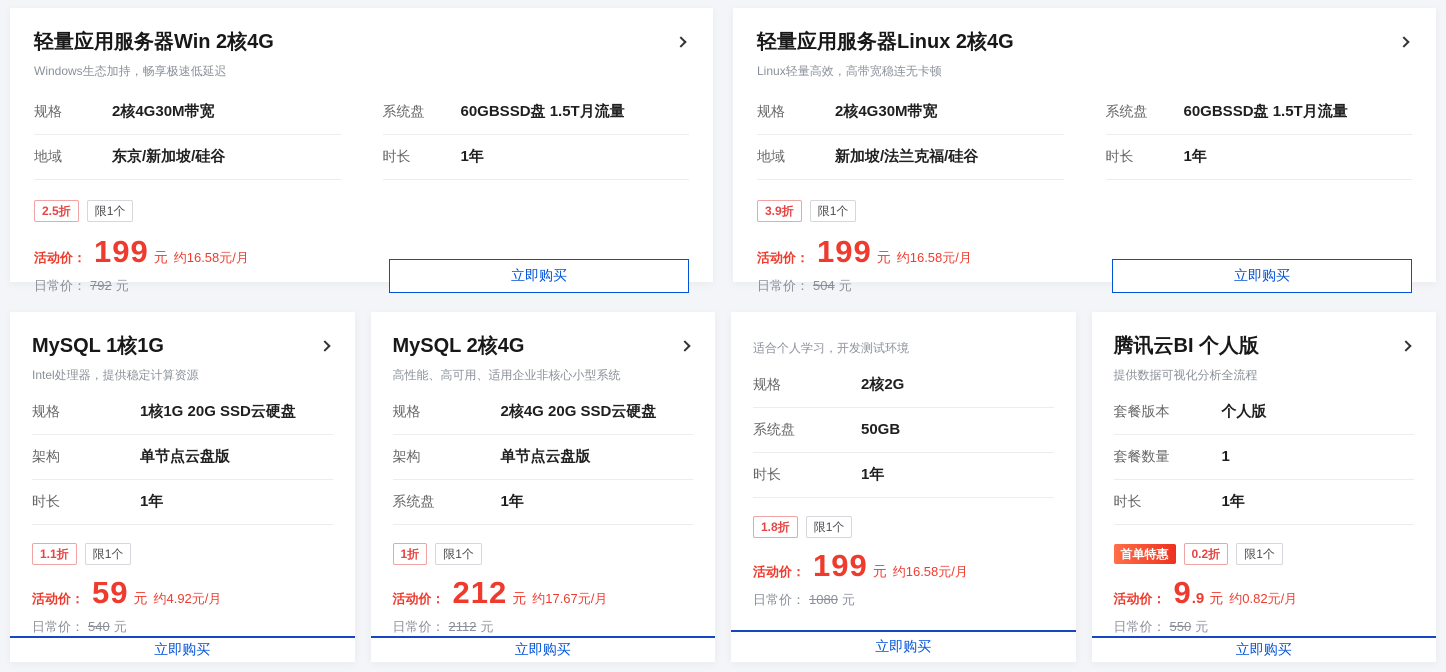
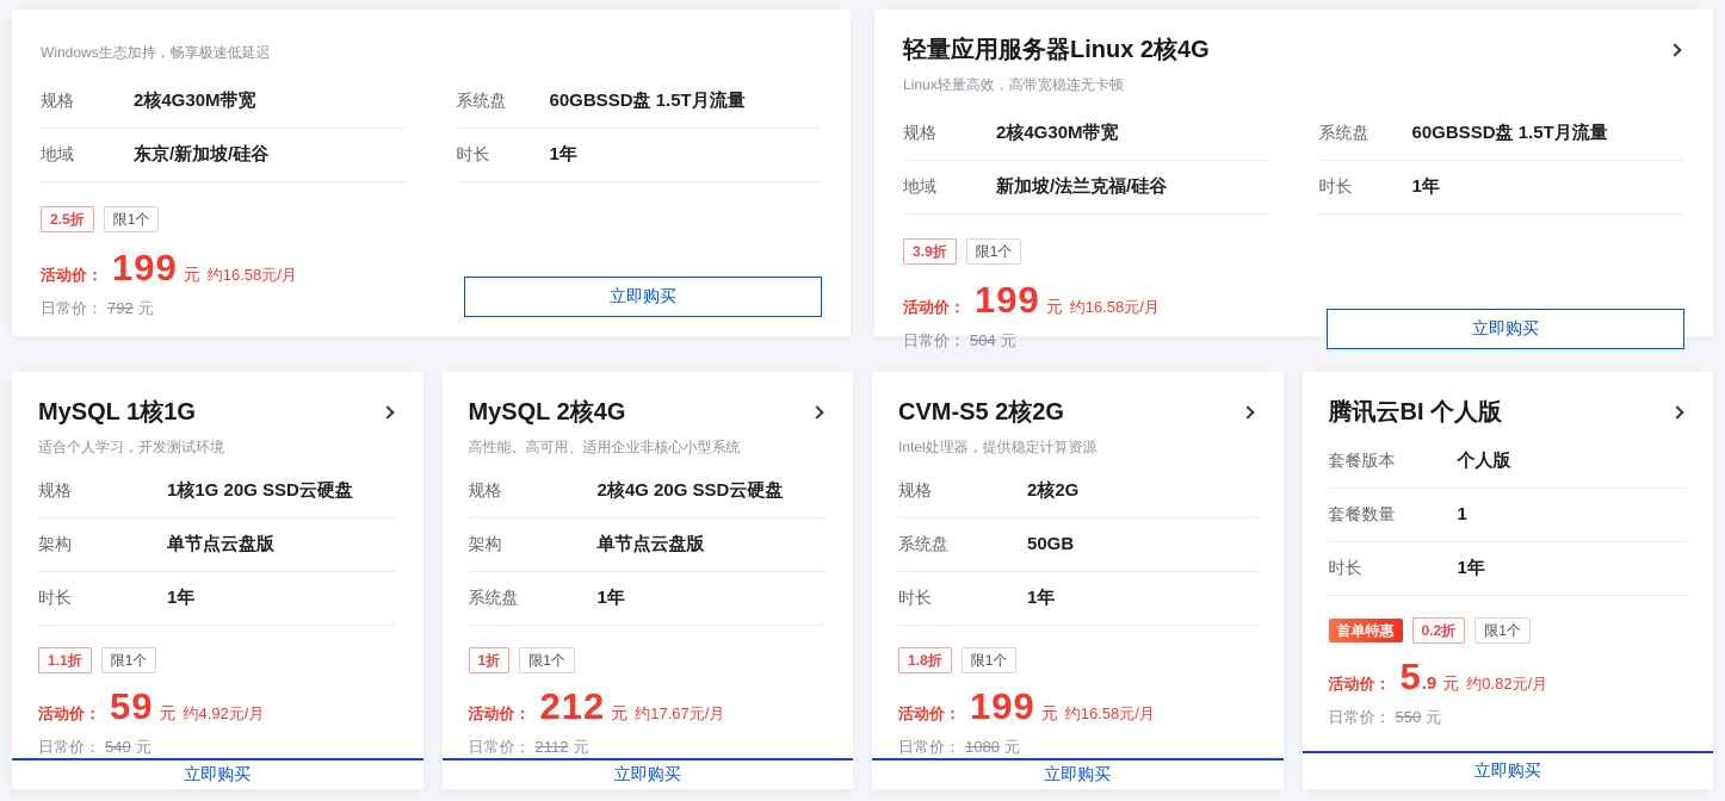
- 轻量应用服务器Win 2核4G
  Windows生态加持，畅享极速低延迟
  规格
  2核4G30M带宽
  系统盘
  60GBSSD盘 1.5T月流量
  地域
  东京/新加坡/硅谷
  时长
  1年
  2.5折
  限1个
  活动价：
  199
  元
  约16.58元/月
  日常价：
  792
  元
  立即购买
  轻量应用服务器Linux 2核4G
  Linux轻量高效，高带宽稳连无卡顿
  规格
  2核4G30M带宽
  系统盘
  60GBSSD盘 1.5T月流量
  地域
  新加坡/法兰克福/硅谷
  时长
  1年
  3.9折
  限1个
  活动价：
  199
  元
  约16.58元/月
  日常价：
  504
  元
  立即购买
  MySQL 1核1G
- Intel处理器，提供稳定计算资源
+ 适合个人学习，开发测试环境
  规格
  1核1G 20G SSD云硬盘
  架构
  单节点云盘版
  时长
  1年
  1.1折
  限1个
  活动价：
  59
  元
  约4.92元/月
  日常价：
  540
  元
  立即购买
  MySQL 2核4G
  高性能、高可用、适用企业非核心小型系统
  规格
  2核4G 20G SSD云硬盘
  架构
  单节点云盘版
  系统盘
  1年
  1折
  限1个
  活动价：
  212
  元
  约17.67元/月
  日常价：
  2112
  元
  立即购买
+ CVM-S5 2核2G
- 适合个人学习，开发测试环境
+ Intel处理器，提供稳定计算资源
  规格
  2核2G
  系统盘
  50GB
  时长
  1年
  1.8折
  限1个
  活动价：
  199
  元
  约16.58元/月
  日常价：
  1080
  元
  立即购买
  腾讯云BI 个人版
- 提供数据可视化分析全流程
  套餐版本
  个人版
  套餐数量
  1
  时长
  1年
  首单特惠
  0.2折
  限1个
  活动价：
- 9
+ 5
  .9
  元
  约0.82元/月
  日常价：
  550
  元
  立即购买
